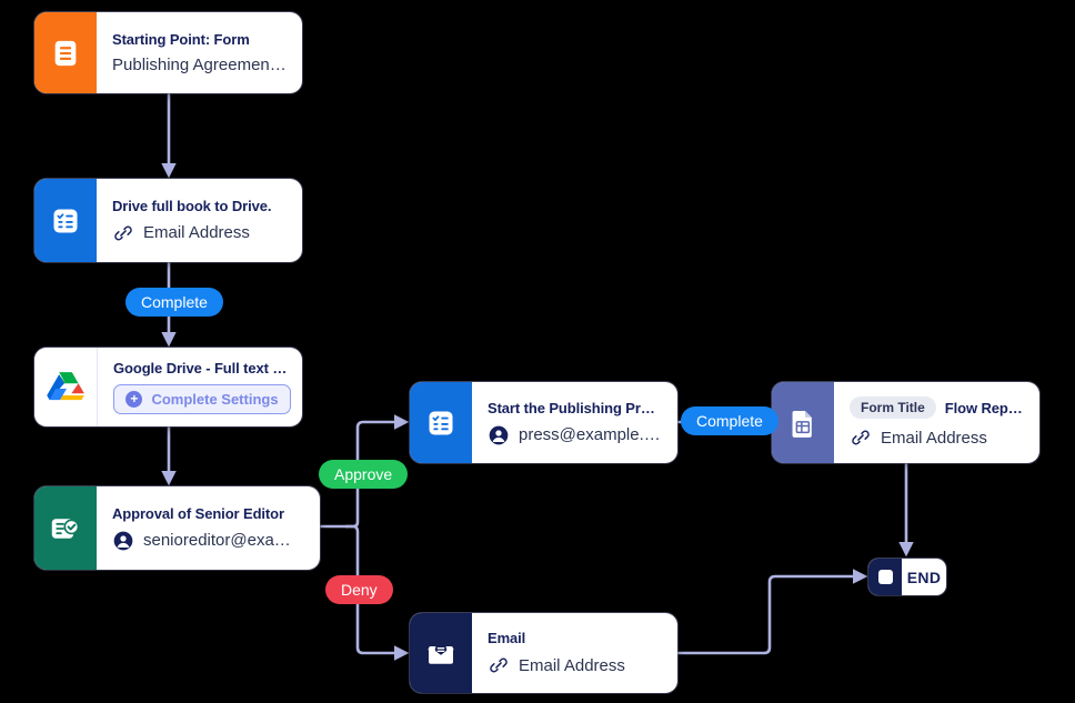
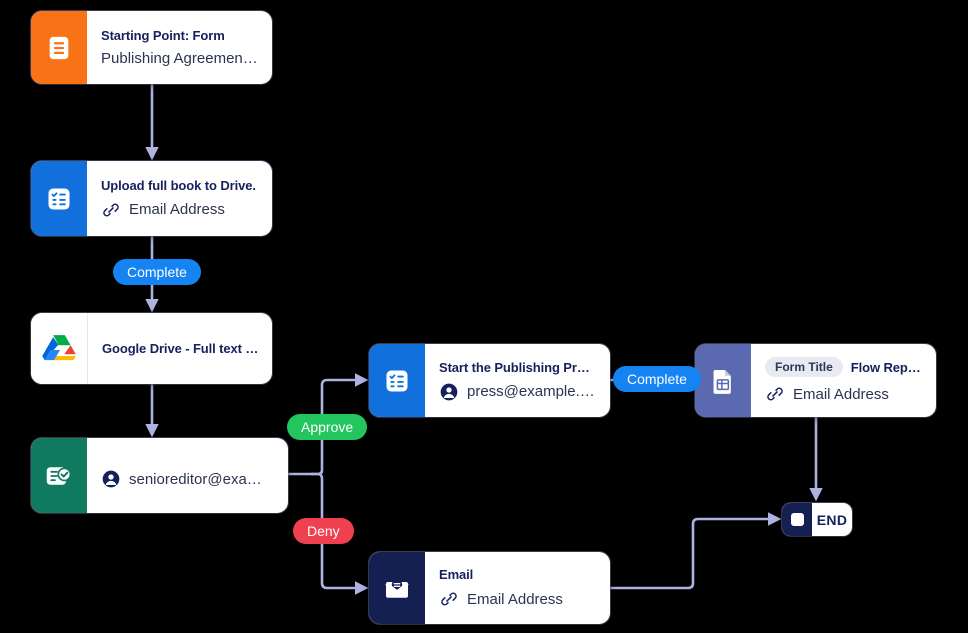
  Starting Point: Form
  Publishing Agreement F
- Drive full book to Drive.
+ Upload full book to Drive.
  Email Address
  Google Drive - Full text of
- +
- Complete Settings
- Approval of Senior Editor
  senioreditor@exampl.
  Start the Publishing Proce
  press@example.co
  Form Title
  Flow Repor
  Email Address
  Email
  Email Address
  END
  Complete
  Approve
  Deny
  Complete
